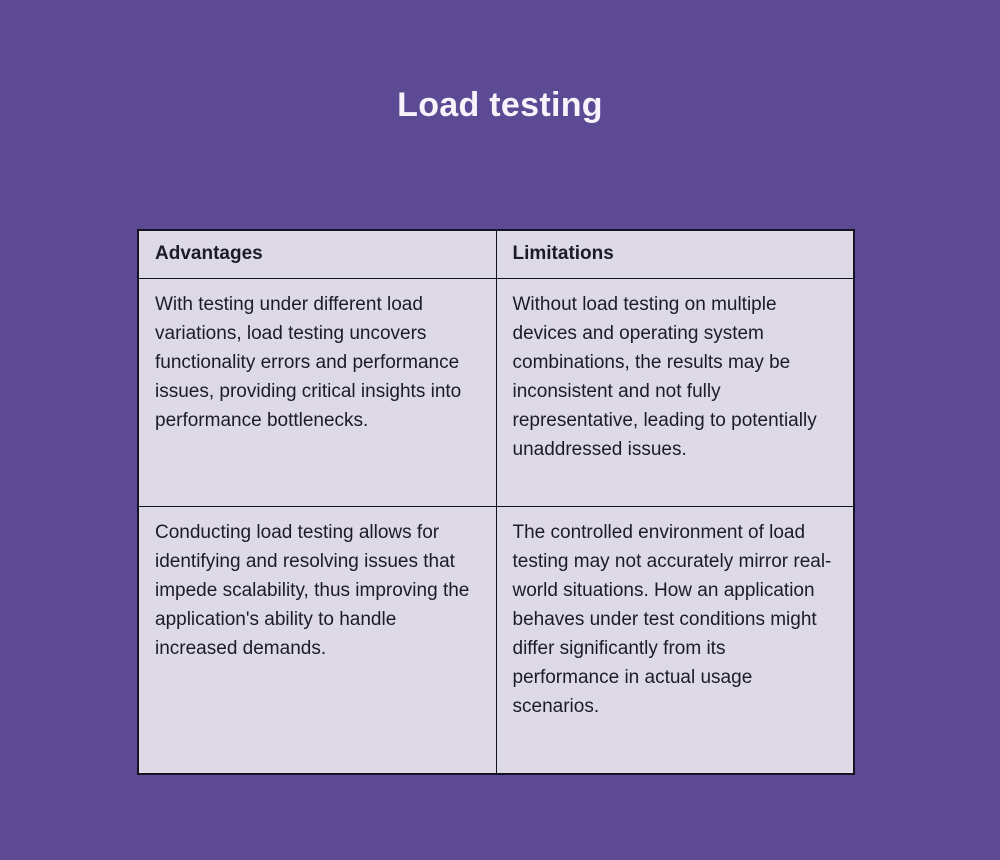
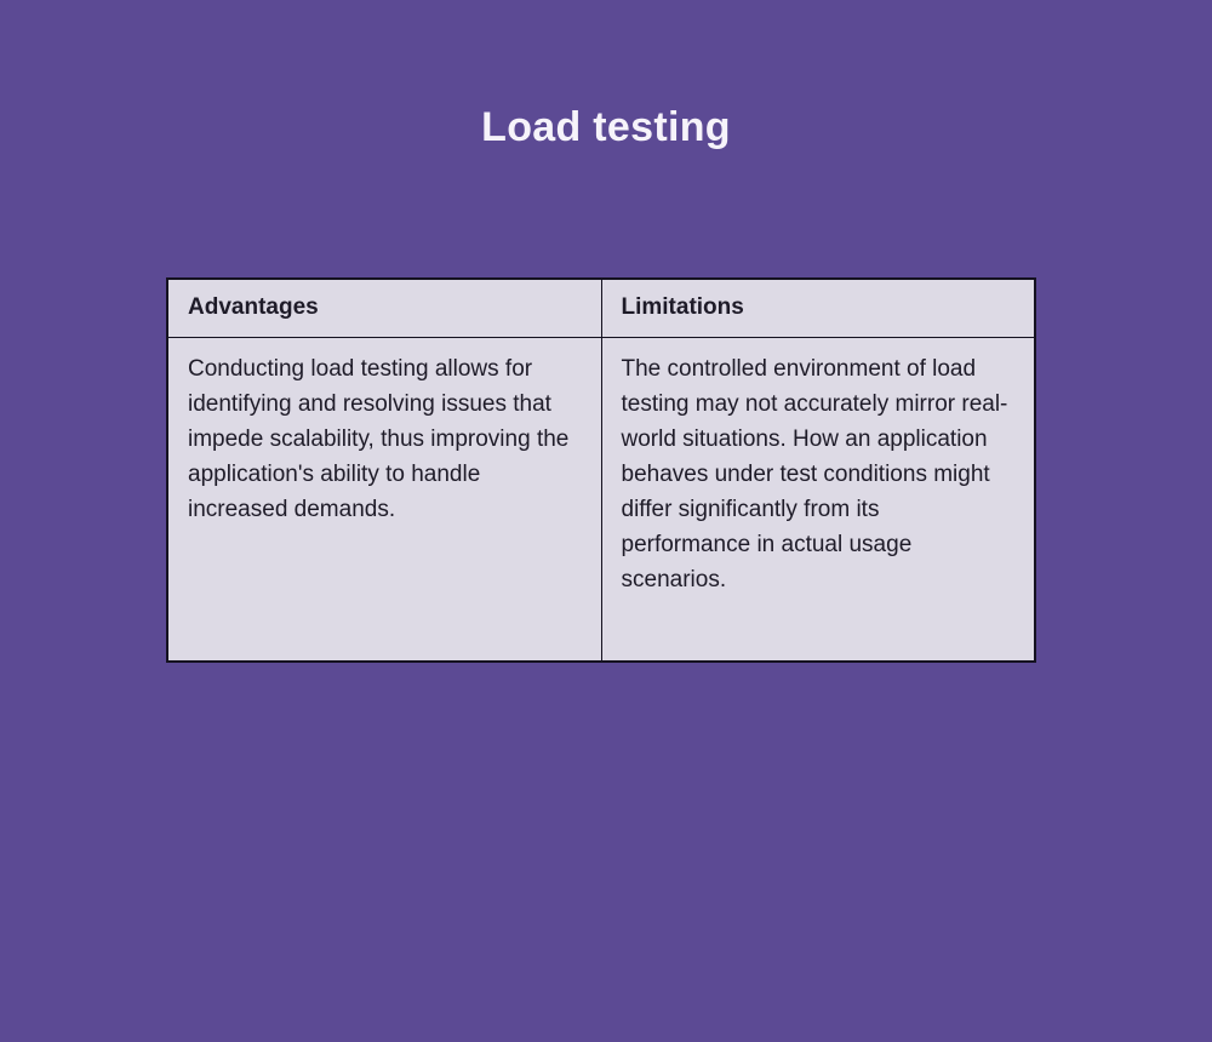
  Load testing
  Advantages	Limitations
- With testing under different load variations, load testing uncovers functionality errors and performance issues, providing critical insights into performance bottlenecks.	Without load testing on multiple devices and operating system combinations, the results may be inconsistent and not fully representative, leading to potentially unaddressed issues.
  Conducting load testing allows for identifying and resolving issues that impede scalability, thus improving the application's ability to handle increased demands.	The controlled environment of load testing may not accurately mirror real-world situations. How an application behaves under test conditions might differ significantly from its performance in actual usage scenarios.
